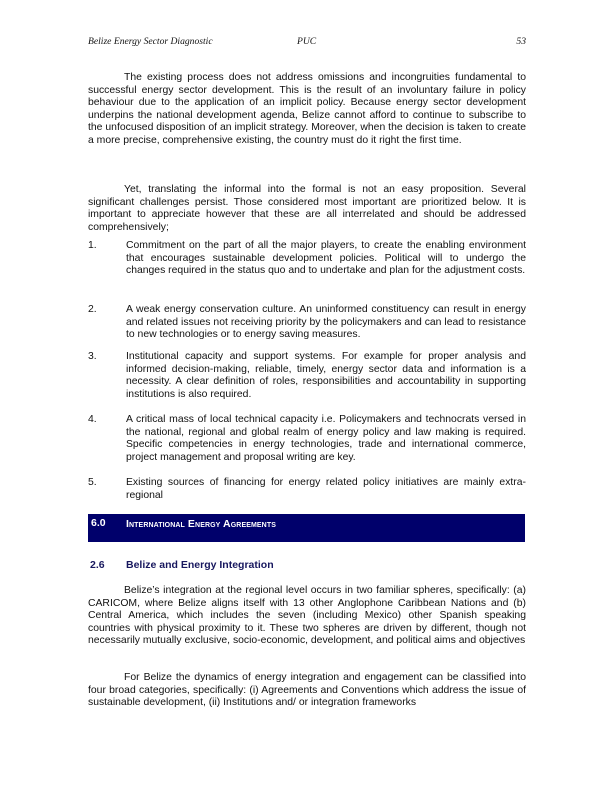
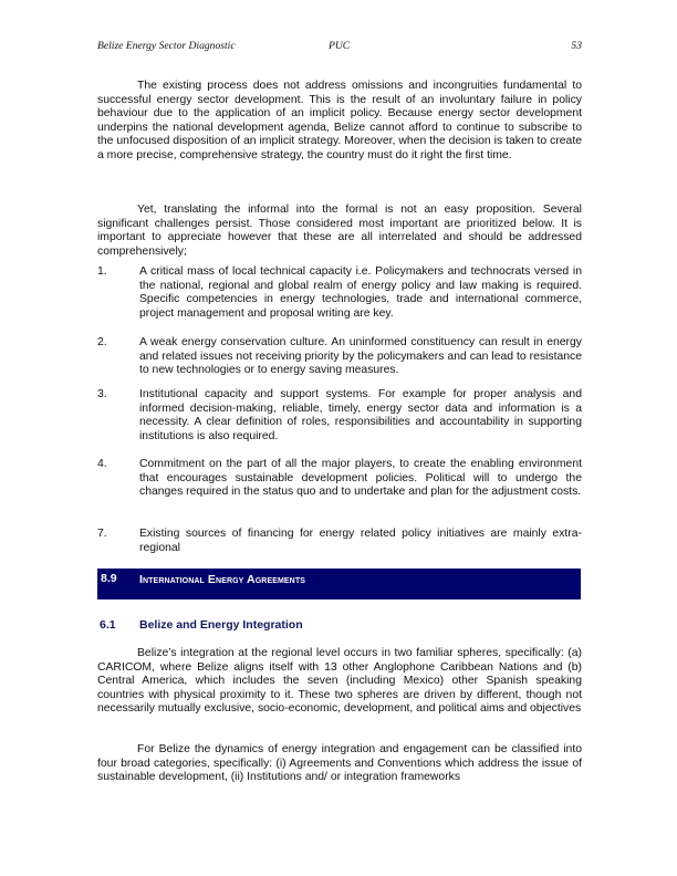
  Belize Energy Sector Diagnostic
  PUC
  53
- The existing process does not address omissions and incongruities fundamental to successful energy sector development. This is the result of an involuntary failure in policy behaviour due to the application of an implicit policy. Because energy sector development underpins the national development agenda, Belize cannot afford to continue to subscribe to the unfocused disposition of an implicit strategy. Moreover, when the decision is taken to create a more precise, comprehensive existing, the country must do it right the first time.
+ The existing process does not address omissions and incongruities fundamental to successful energy sector development. This is the result of an involuntary failure in policy behaviour due to the application of an implicit policy. Because energy sector development underpins the national development agenda, Belize cannot afford to continue to subscribe to the unfocused disposition of an implicit strategy. Moreover, when the decision is taken to create a more precise, comprehensive strategy, the country must do it right the first time.
  Yet, translating the informal into the formal is not an easy proposition. Several significant challenges persist. Those considered most important are prioritized below. It is important to appreciate however that these are all interrelated and should be addressed comprehensively;
  1.
- Commitment on the part of all the major players, to create the enabling environment that encourages sustainable development policies. Political will to undergo the changes required in the status quo and to undertake and plan for the adjustment costs.
+ A critical mass of local technical capacity i.e. Policymakers and technocrats versed in the national, regional and global realm of energy policy and law making is required. Specific competencies in energy technologies, trade and international commerce, project management and proposal writing are key.
  2.
  A weak energy conservation culture. An uninformed constituency can result in energy and related issues not receiving priority by the policymakers and can lead to resistance to new technologies or to energy saving measures.
  3.
  Institutional capacity and support systems. For example for proper analysis and informed decision-making, reliable, timely, energy sector data and information is a necessity. A clear definition of roles, responsibilities and accountability in supporting institutions is also required.
  4.
- A critical mass of local technical capacity i.e. Policymakers and technocrats versed in the national, regional and global realm of energy policy and law making is required. Specific competencies in energy technologies, trade and international commerce, project management and proposal writing are key.
+ Commitment on the part of all the major players, to create the enabling environment that encourages sustainable development policies. Political will to undergo the changes required in the status quo and to undertake and plan for the adjustment costs.
- 5.
+ 7.
  Existing sources of financing for energy related policy initiatives are mainly extra-regional
- 6.0
+ 8.9
  International Energy Agreements
- 2.6
+ 6.1
  Belize and Energy Integration
  Belize’s integration at the regional level occurs in two familiar spheres, specifically: (a) CARICOM, where Belize aligns itself with 13 other Anglophone Caribbean Nations and (b) Central America, which includes the seven (including Mexico) other Spanish speaking countries with physical proximity to it. These two spheres are driven by different, though not necessarily mutually exclusive, socio-economic, development, and political aims and objectives
  For Belize the dynamics of energy integration and engagement can be classified into four broad categories, specifically: (i) Agreements and Conventions which address the issue of sustainable development, (ii) Institutions and/ or integration frameworks
